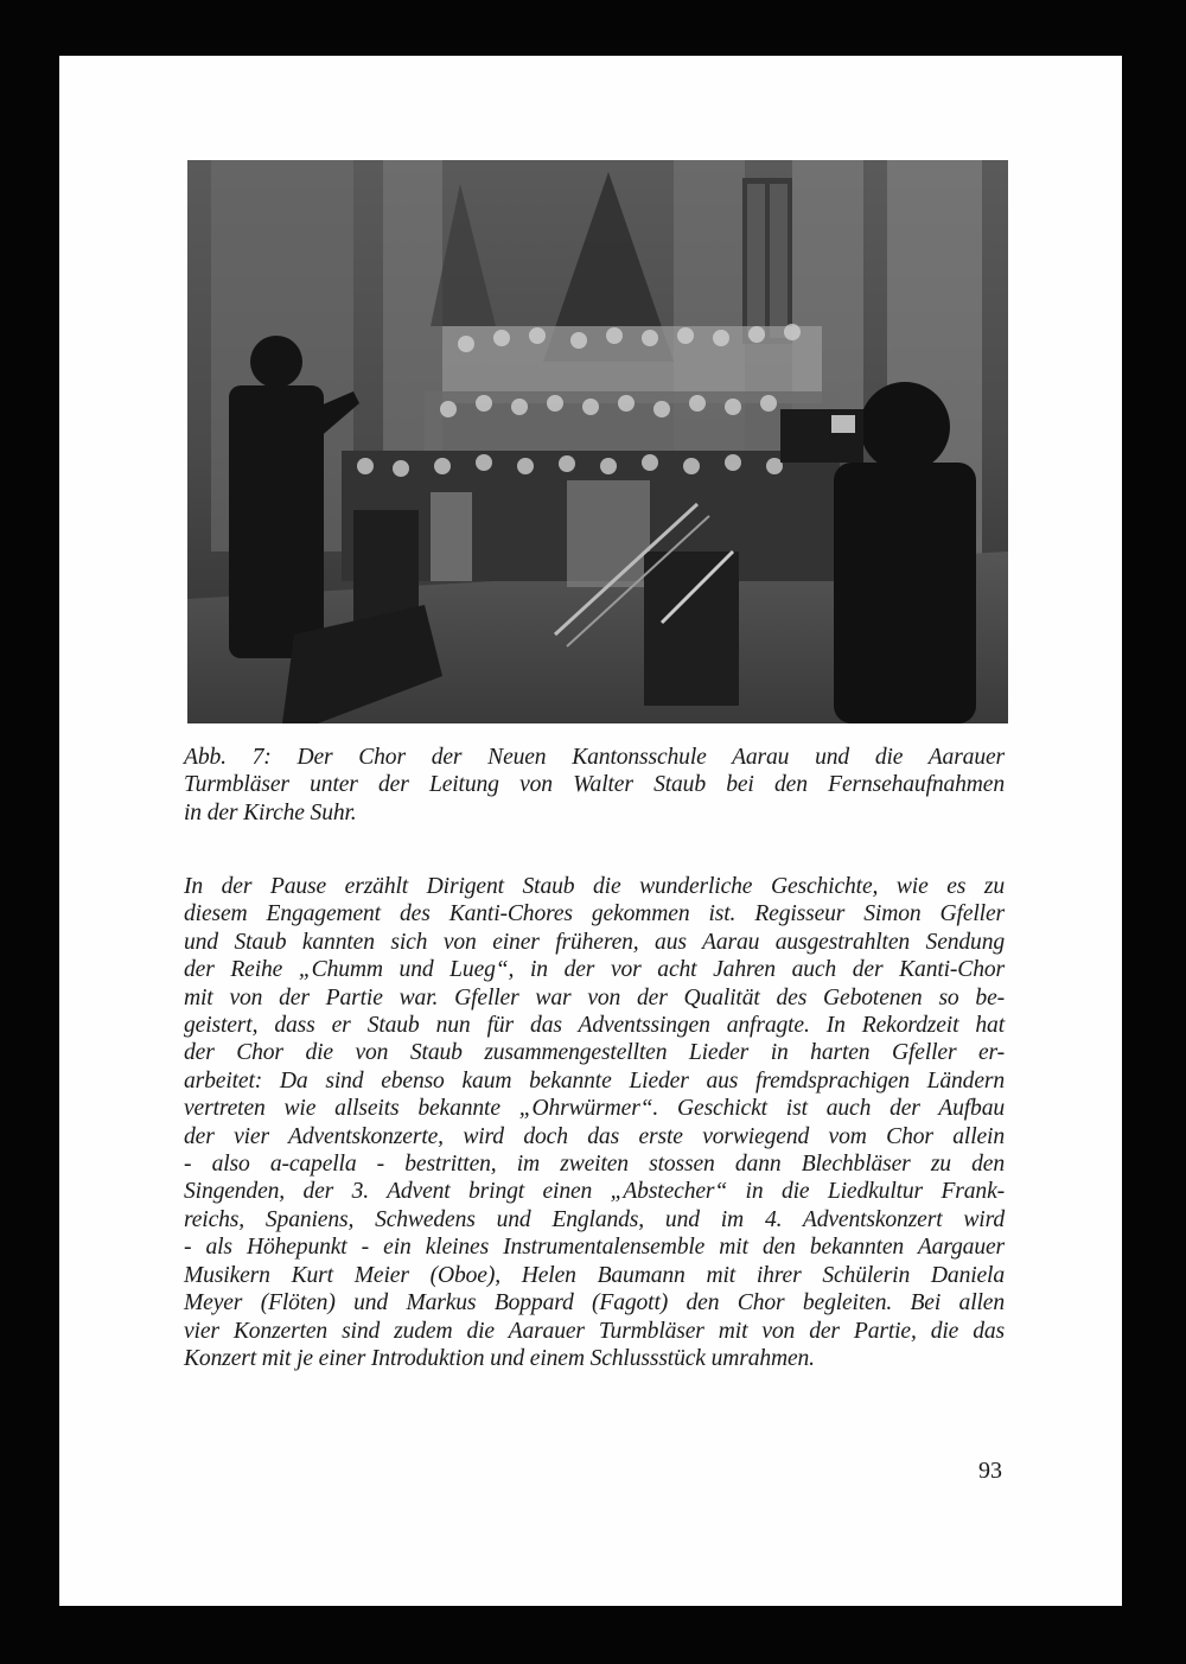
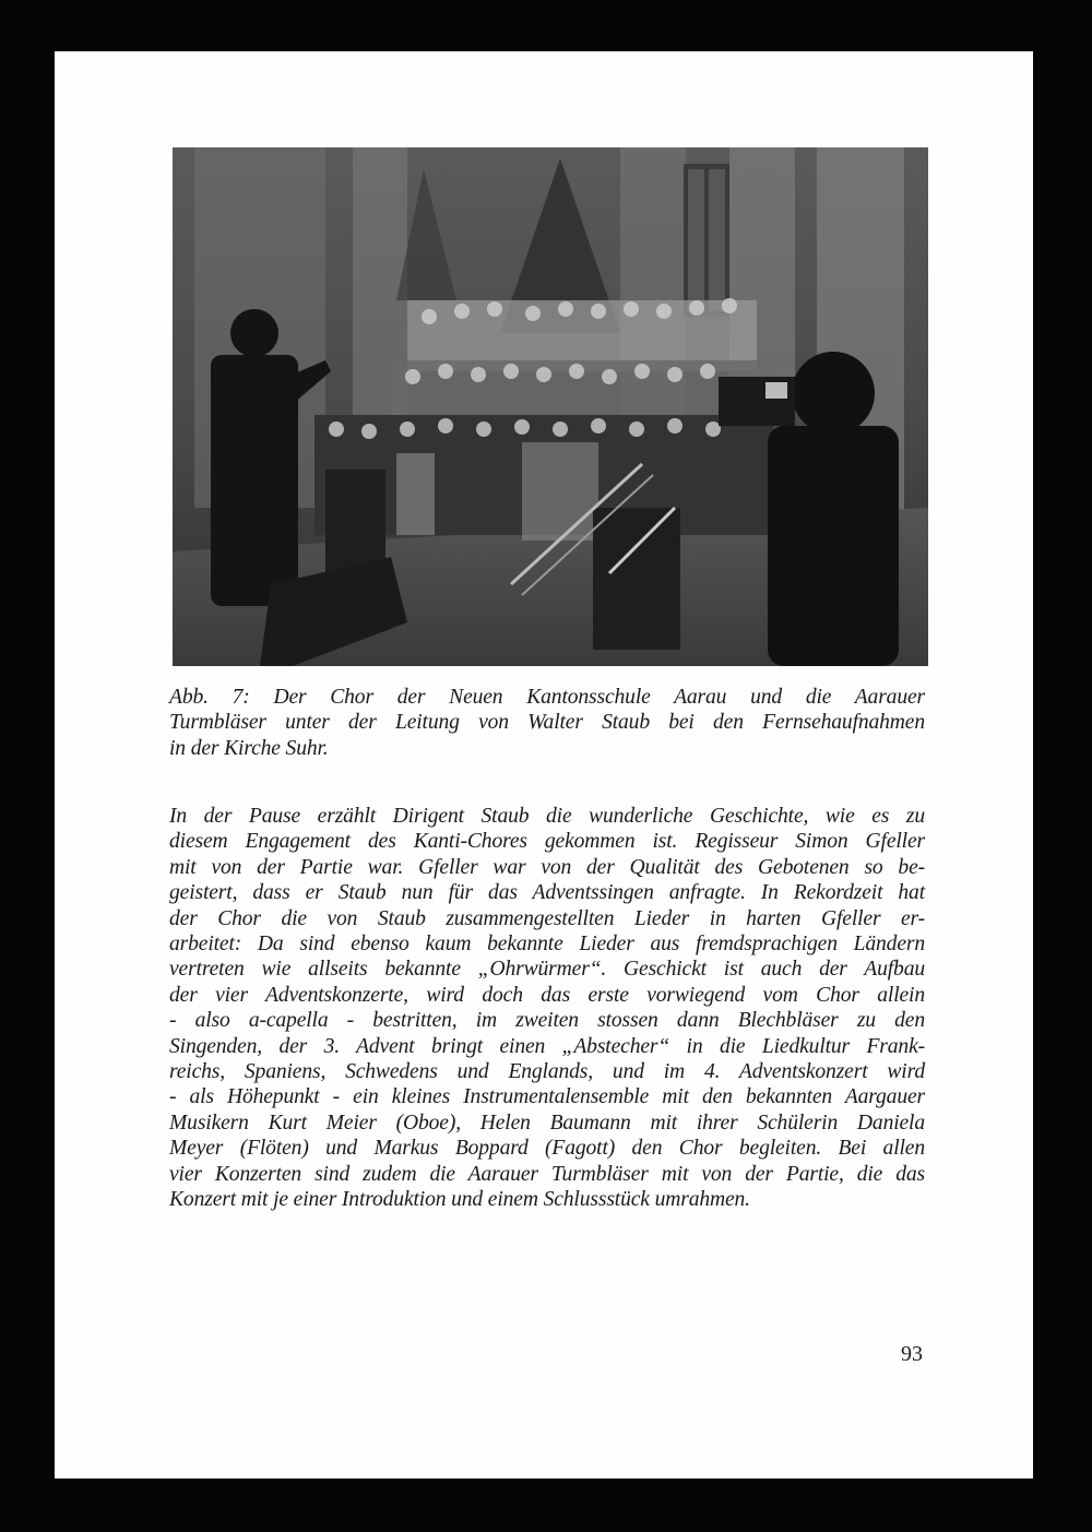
  Abb. 7: Der Chor der Neuen Kantonsschule Aarau und die Aarauer
  Turmbläser unter der Leitung von Walter Staub bei den Fernsehaufnahmen
  in der Kirche Suhr.
  In der Pause erzählt Dirigent Staub die wunderliche Geschichte, wie es zu
  diesem Engagement des Kanti-Chores gekommen ist. Regisseur Simon Gfeller
- und Staub kannten sich von einer früheren, aus Aarau ausgestrahlten Sendung
- der Reihe „Chumm und Lueg“, in der vor acht Jahren auch der Kanti-Chor
  mit von der Partie war. Gfeller war von der Qualität des Gebotenen so be-
  geistert, dass er Staub nun für das Adventssingen anfragte. In Rekordzeit hat
  der Chor die von Staub zusammengestellten Lieder in harten Gfeller er-
  arbeitet: Da sind ebenso kaum bekannte Lieder aus fremdsprachigen Ländern
  vertreten wie allseits bekannte „Ohrwürmer“. Geschickt ist auch der Aufbau
  der vier Adventskonzerte, wird doch das erste vorwiegend vom Chor allein
  - also a-capella - bestritten, im zweiten stossen dann Blechbläser zu den
  Singenden, der 3. Advent bringt einen „Abstecher“ in die Liedkultur Frank-
  reichs, Spaniens, Schwedens und Englands, und im 4. Adventskonzert wird
  - als Höhepunkt - ein kleines Instrumentalensemble mit den bekannten Aargauer
  Musikern Kurt Meier (Oboe), Helen Baumann mit ihrer Schülerin Daniela
  Meyer (Flöten) und Markus Boppard (Fagott) den Chor begleiten. Bei allen
  vier Konzerten sind zudem die Aarauer Turmbläser mit von der Partie, die das
  Konzert mit je einer Introduktion und einem Schlussstück umrahmen.
  93
